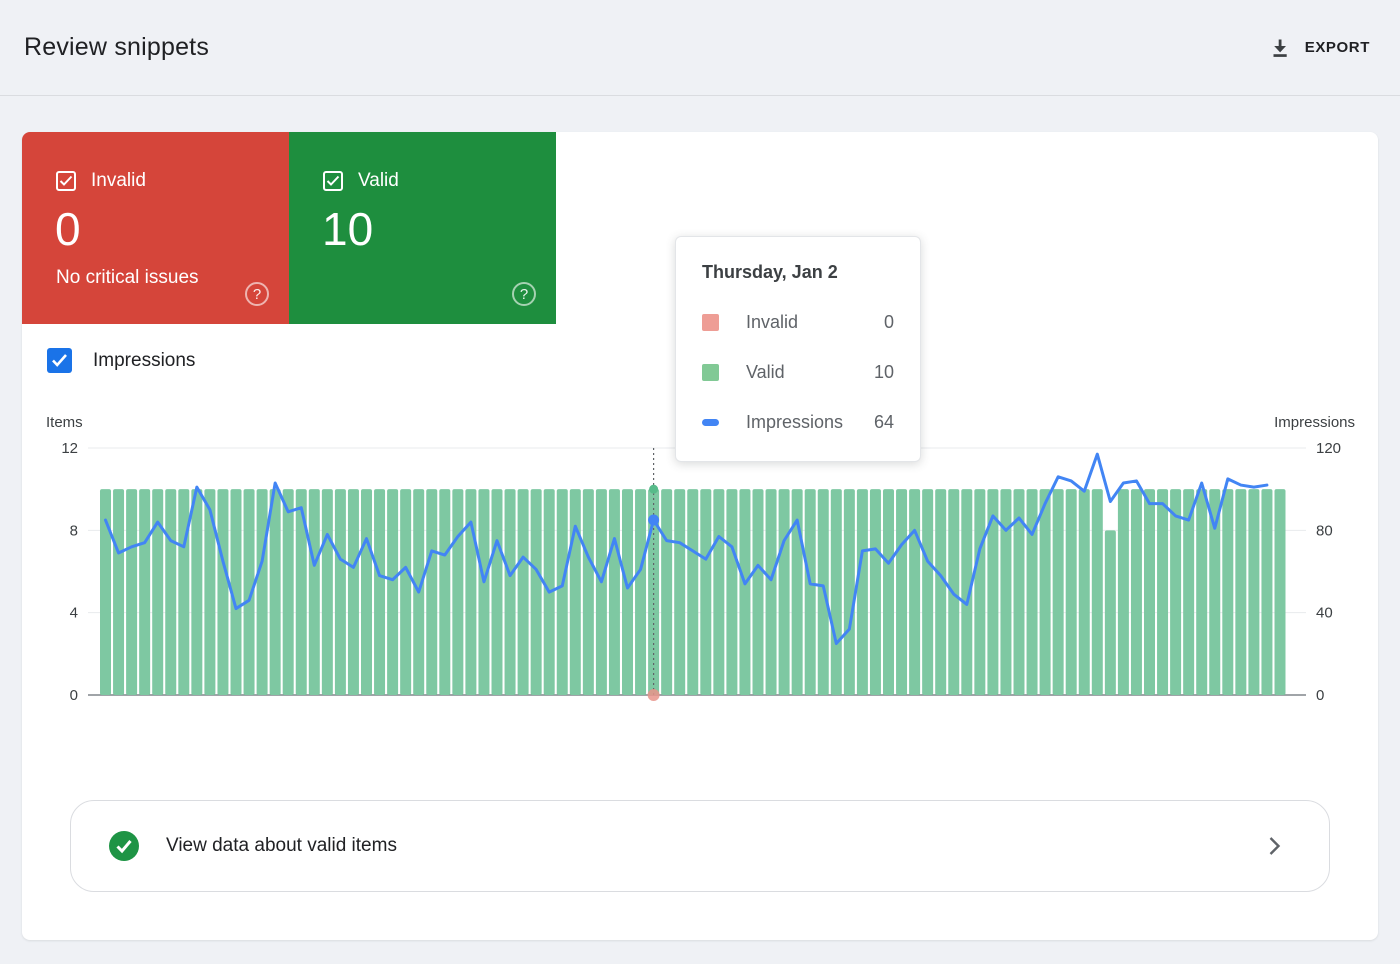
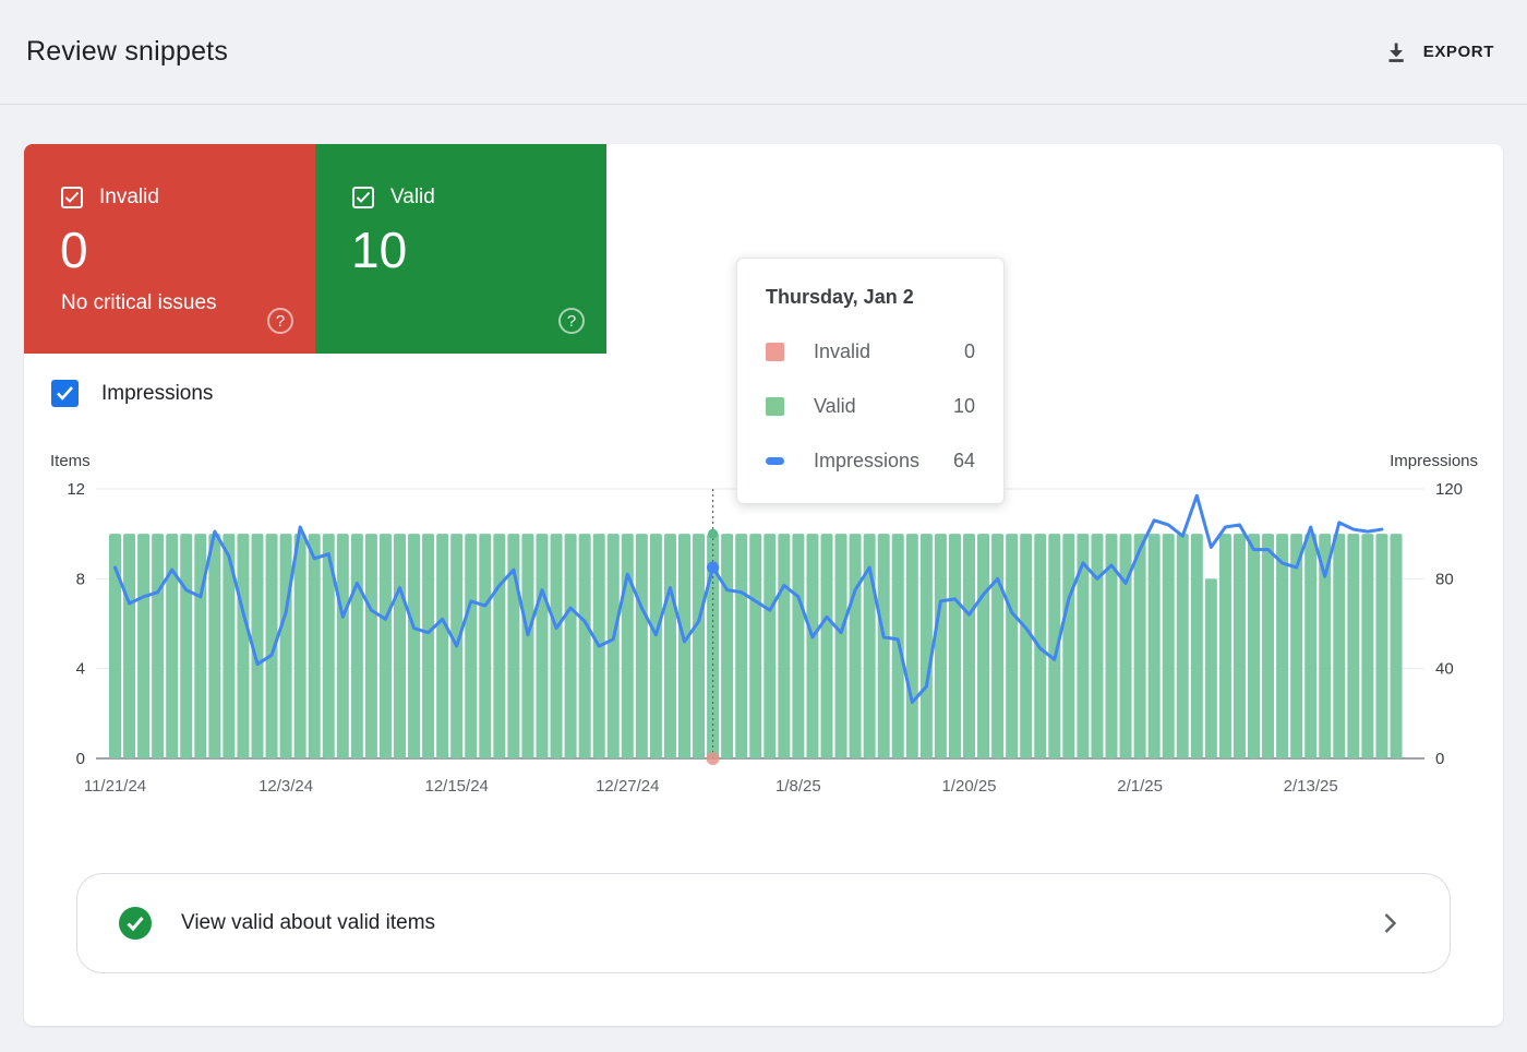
  Review snippets
  EXPORT
  Invalid
  0
  No critical issues
  ?
  Valid
  10
  ?
  Impressions
  Items
  Impressions
  0
  4
  8
  12
  0
  40
  80
  120
+ 11/21/24
+ 12/3/24
+ 12/15/24
+ 12/27/24
+ 1/8/25
+ 1/20/25
+ 2/1/25
+ 2/13/25
  Thursday, Jan 2
  Invalid
  0
  Valid
  10
  Impressions
  64
- View data about valid items
+ View valid about valid items
